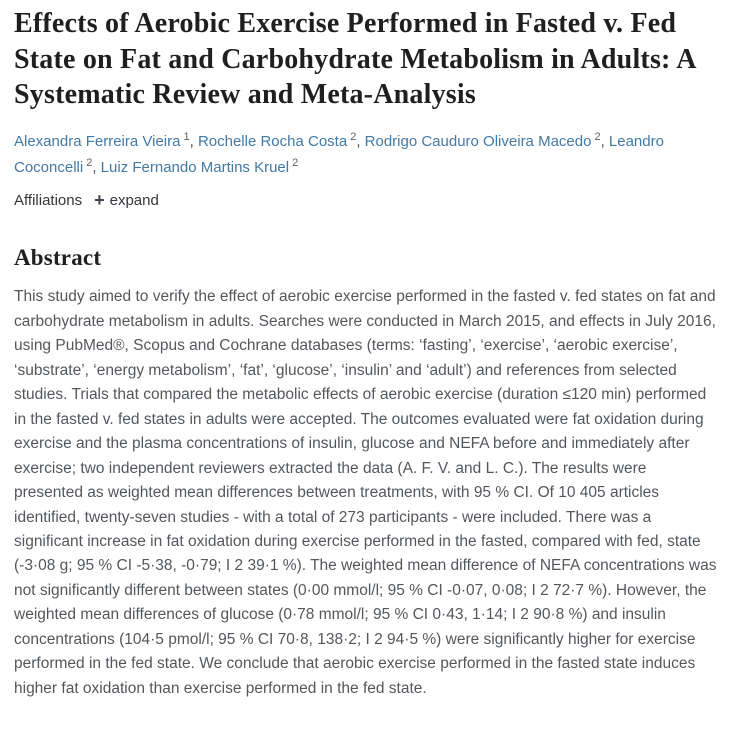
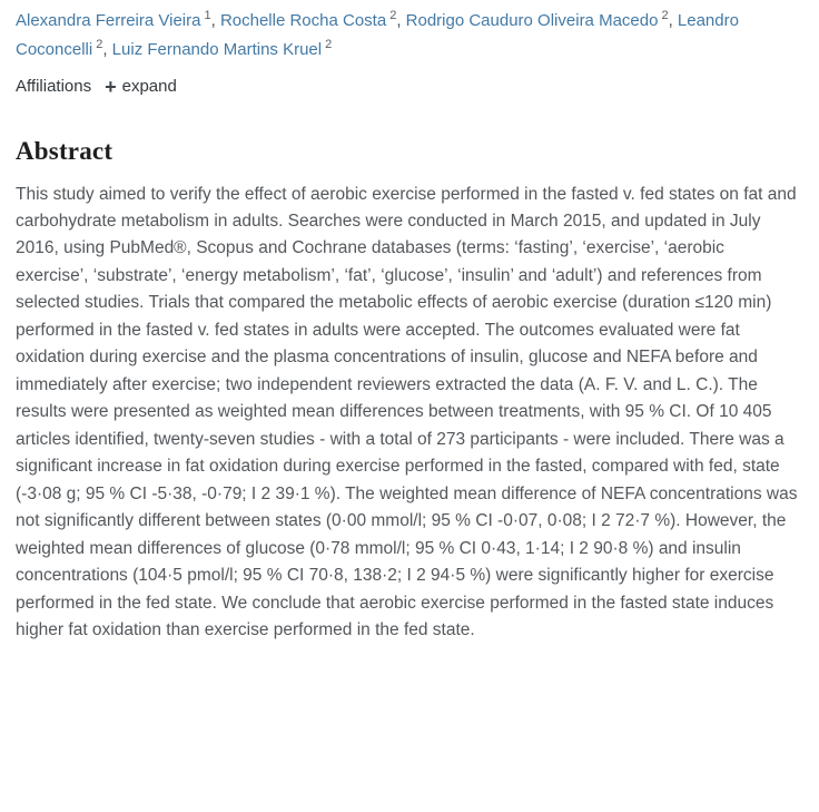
- Effects of Aerobic Exercise Performed in Fasted v. Fed State on Fat and Carbohydrate Metabolism in Adults: A Systematic Review and Meta-Analysis
  Alexandra Ferreira Vieira 1, Rochelle Rocha Costa 2, Rodrigo Cauduro Oliveira Macedo 2, Leandro Coconcelli 2, Luiz Fernando Martins Kruel 2
  Affiliations
  +
  expand
  Abstract
- This study aimed to verify the effect of aerobic exercise performed in the fasted v. fed states on fat and carbohydrate metabolism in adults. Searches were conducted in March 2015, and effects in July 2016, using PubMed®, Scopus and Cochrane databases (terms: ‘fasting’, ‘exercise’, ‘aerobic exercise’, ‘substrate’, ‘energy metabolism’, ‘fat’, ‘glucose’, ‘insulin’ and ‘adult’) and references from selected studies. Trials that compared the metabolic effects of aerobic exercise (duration ≤120 min) performed in the fasted v. fed states in adults were accepted. The outcomes evaluated were fat oxidation during exercise and the plasma concentrations of insulin, glucose and NEFA before and immediately after exercise; two independent reviewers extracted the data (A. F. V. and L. C.). The results were presented as weighted mean differences between treatments, with 95 % CI. Of 10 405 articles identified, twenty-seven studies - with a total of 273 participants - were included. There was a significant increase in fat oxidation during exercise performed in the fasted, compared with fed, state (-3·08 g; 95 % CI -5·38, -0·79; I 2 39·1 %). The weighted mean difference of NEFA concentrations was not significantly different between states (0·00 mmol/l; 95 % CI -0·07, 0·08; I 2 72·7 %). However, the weighted mean differences of glucose (0·78 mmol/l; 95 % CI 0·43, 1·14; I 2 90·8 %) and insulin concentrations (104·5 pmol/l; 95 % CI 70·8, 138·2; I 2 94·5 %) were significantly higher for exercise performed in the fed state. We conclude that aerobic exercise performed in the fasted state induces higher fat oxidation than exercise performed in the fed state.
+ This study aimed to verify the effect of aerobic exercise performed in the fasted v. fed states on fat and carbohydrate metabolism in adults. Searches were conducted in March 2015, and updated in July 2016, using PubMed®, Scopus and Cochrane databases (terms: ‘fasting’, ‘exercise’, ‘aerobic exercise’, ‘substrate’, ‘energy metabolism’, ‘fat’, ‘glucose’, ‘insulin’ and ‘adult’) and references from selected studies. Trials that compared the metabolic effects of aerobic exercise (duration ≤120 min) performed in the fasted v. fed states in adults were accepted. The outcomes evaluated were fat oxidation during exercise and the plasma concentrations of insulin, glucose and NEFA before and immediately after exercise; two independent reviewers extracted the data (A. F. V. and L. C.). The results were presented as weighted mean differences between treatments, with 95 % CI. Of 10 405 articles identified, twenty-seven studies - with a total of 273 participants - were included. There was a significant increase in fat oxidation during exercise performed in the fasted, compared with fed, state (-3·08 g; 95 % CI -5·38, -0·79; I 2 39·1 %). The weighted mean difference of NEFA concentrations was not significantly different between states (0·00 mmol/l; 95 % CI -0·07, 0·08; I 2 72·7 %). However, the weighted mean differences of glucose (0·78 mmol/l; 95 % CI 0·43, 1·14; I 2 90·8 %) and insulin concentrations (104·5 pmol/l; 95 % CI 70·8, 138·2; I 2 94·5 %) were significantly higher for exercise performed in the fed state. We conclude that aerobic exercise performed in the fasted state induces higher fat oxidation than exercise performed in the fed state.
